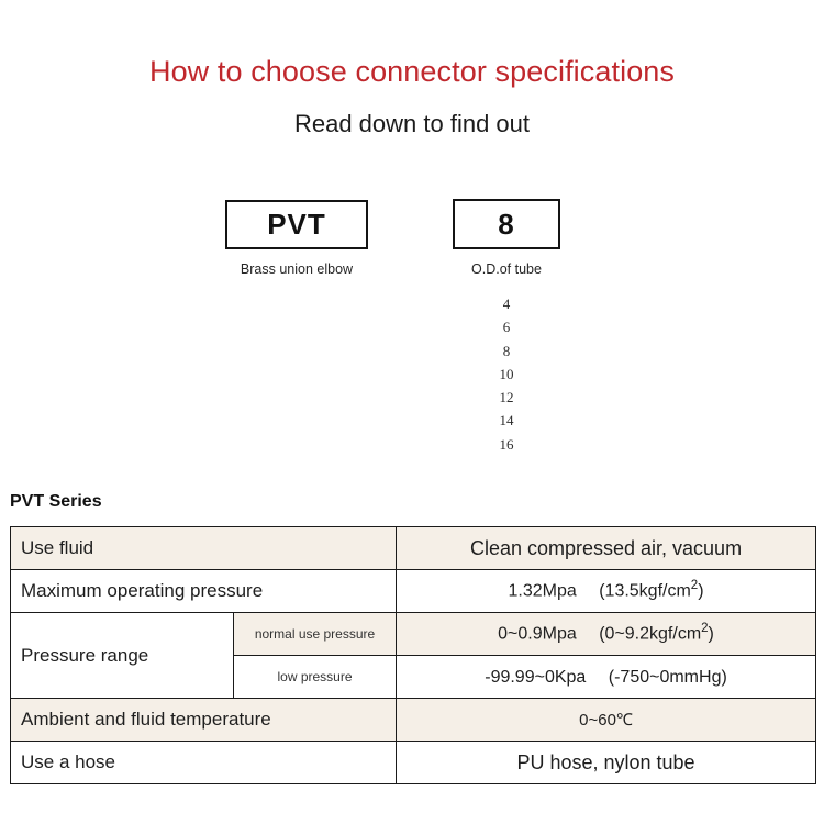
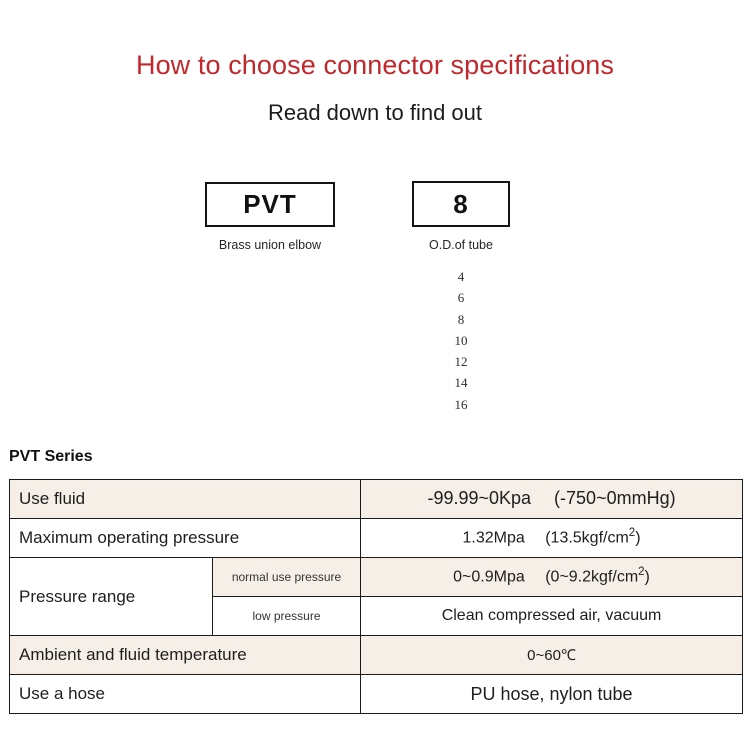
  How to choose connector specifications
  Read down to find out
  PVT
  Brass union elbow
  8
  O.D.of tube
  4
  6
  8
  10
  12
  14
  16
  PVT Series
- Use fluid	Clean compressed air, vacuum
+ Use fluid	-99.99~0Kpa (-750~0mmHg)
  Maximum operating pressure	1.32Mpa (13.5kgf/cm2)
  Pressure range	normal use pressure	0~0.9Mpa (0~9.2kgf/cm2)
- low pressure	-99.99~0Kpa (-750~0mmHg)
+ low pressure	Clean compressed air, vacuum
  Ambient and fluid temperature	0~60℃
  Use a hose	PU hose, nylon tube
